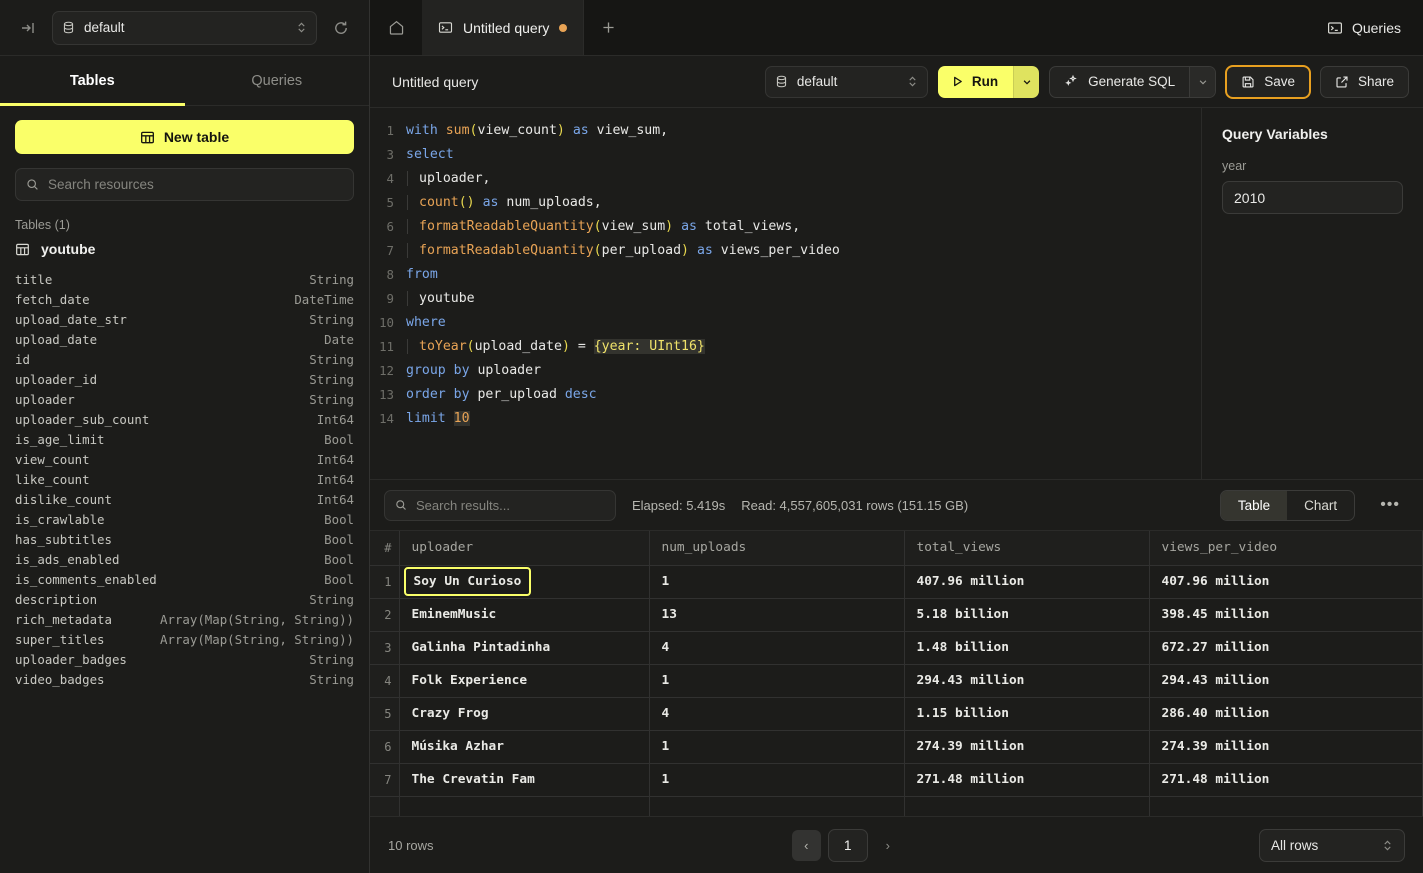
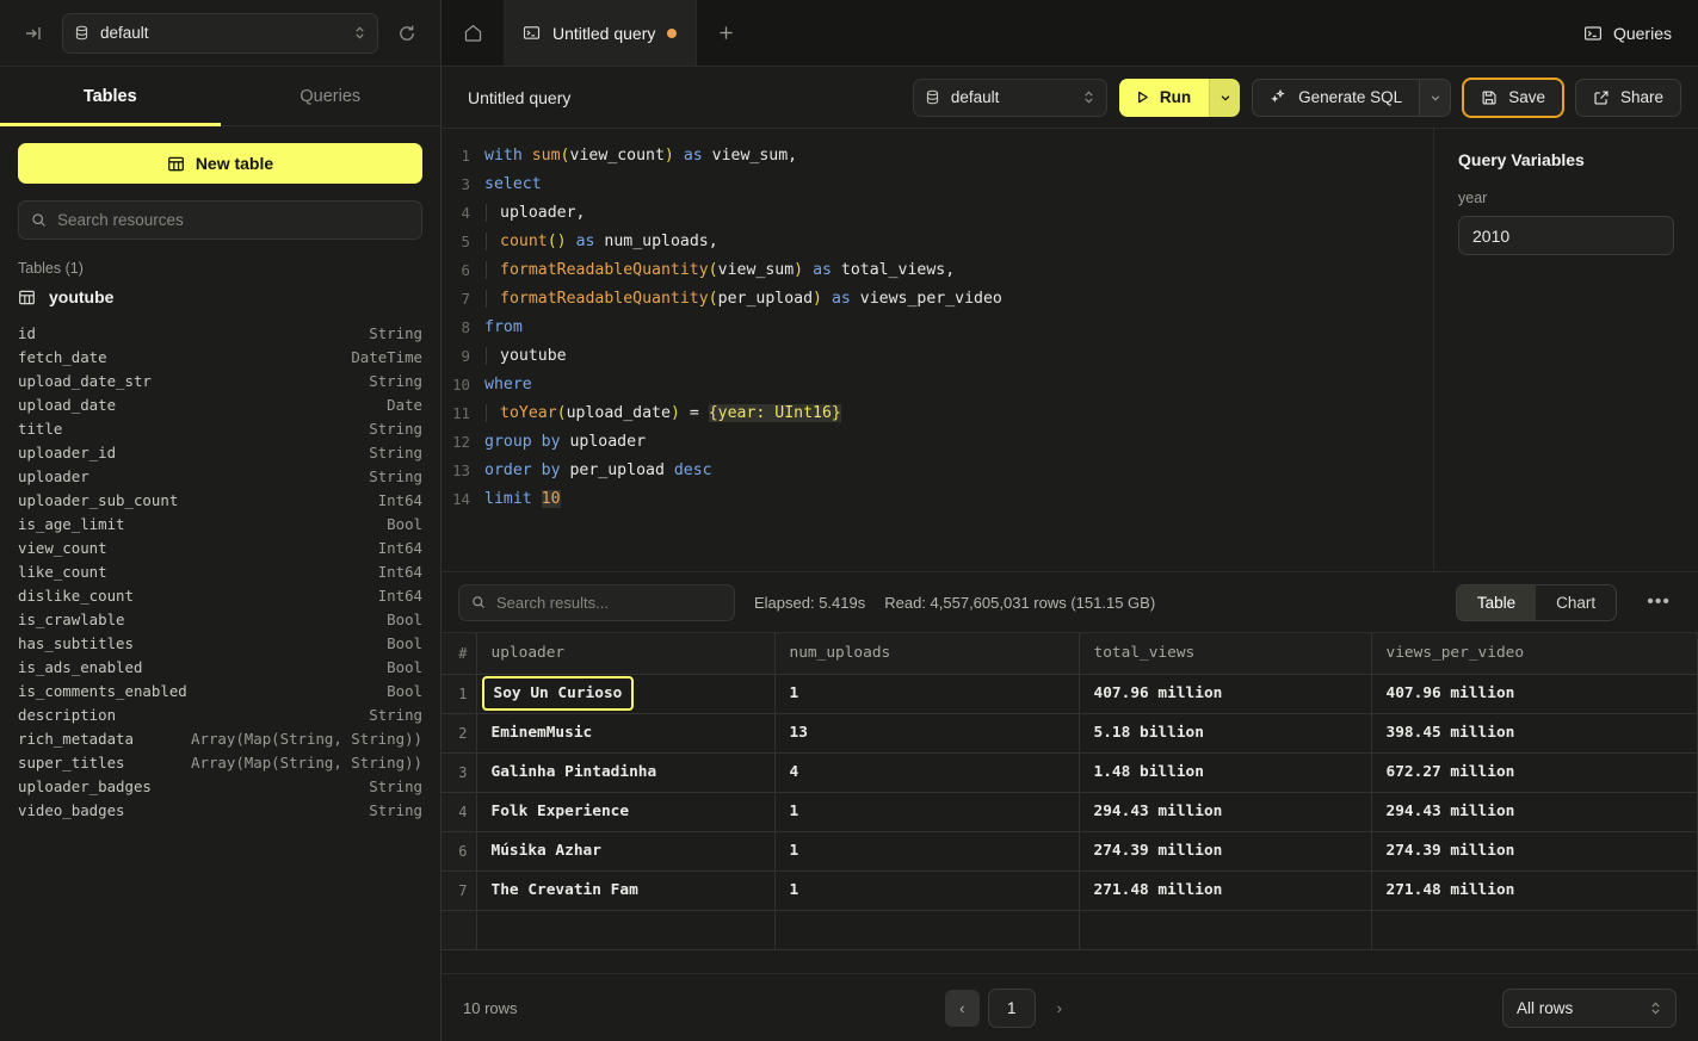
  default
  Tables
  Queries
  New table
  Search resources
  Tables (1)
  youtube
- title
+ id
  String
  fetch_date
  DateTime
  upload_date_str
  String
  upload_date
  Date
- id
+ title
  String
  uploader_id
  String
  uploader
  String
  uploader_sub_count
  Int64
  is_age_limit
  Bool
  view_count
  Int64
  like_count
  Int64
  dislike_count
  Int64
  is_crawlable
  Bool
  has_subtitles
  Bool
  is_ads_enabled
  Bool
  is_comments_enabled
  Bool
  description
  String
  rich_metadata
  Array(Map(String, String))
  super_titles
  Array(Map(String, String))
  uploader_badges
  String
  video_badges
  String
  Untitled query
  Queries
  Untitled query
  default
  Run
  Generate SQL
  Save
  Share
  1
  with sum(view_count) as view_sum,
  3
  select
  4
  uploader,
  5
  count() as num_uploads,
  6
  formatReadableQuantity(view_sum) as total_views,
  7
  formatReadableQuantity(per_upload) as views_per_video
  8
  from
  9
  youtube
  10
  where
  11
  toYear(upload_date) = {year: UInt16}
  12
  group by uploader
  13
  order by per_upload desc
  14
  limit 10
  Query Variables
  year
  2010
  Search results...
  Elapsed: 5.419s
  Read: 4,557,605,031 rows (151.15 GB)
  Table
  Chart
  •••
  #	uploader	num_uploads	total_views	views_per_video
  1	Soy Un Curioso	1	407.96 million	407.96 million
  2	EminemMusic	13	5.18 billion	398.45 million
  3	Galinha Pintadinha	4	1.48 billion	672.27 million
  4	Folk Experience	1	294.43 million	294.43 million
- 5	Crazy Frog	4	1.15 billion	286.40 million
  6	Músika Azhar	1	274.39 million	274.39 million
  7	The Crevatin Fam	1	271.48 million	271.48 million
  10 rows
  ‹
  1
  ›
  All rows
